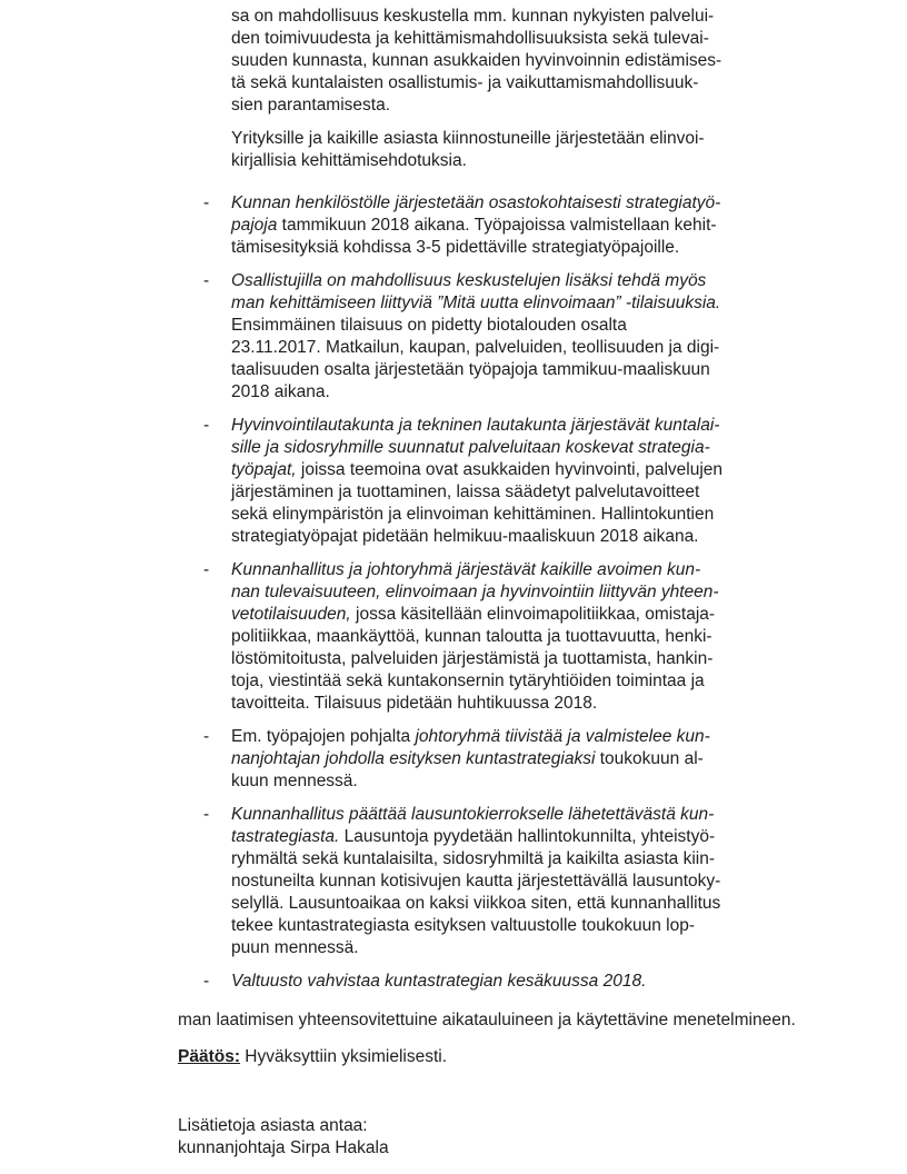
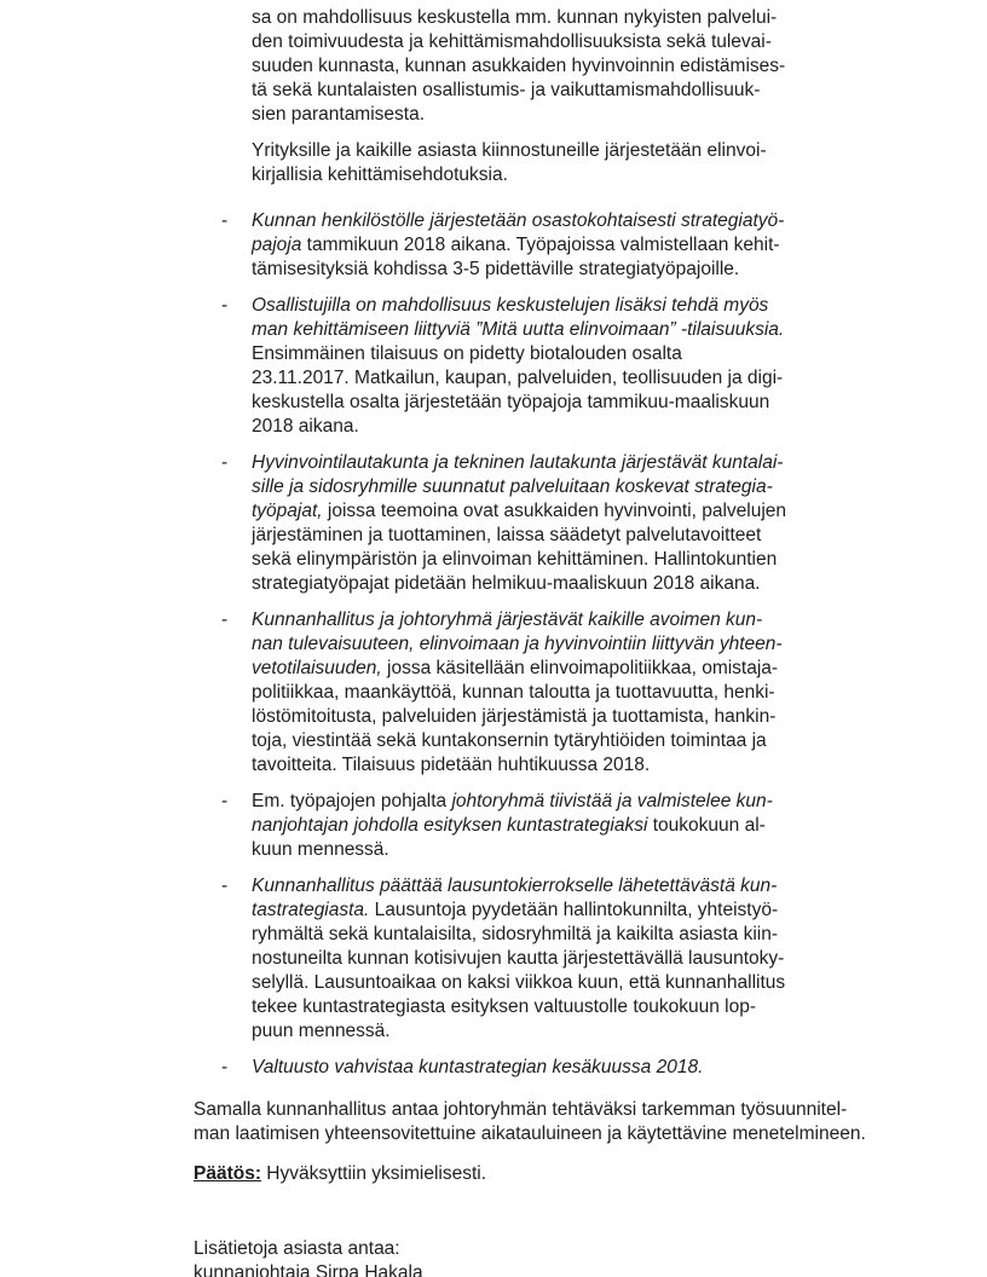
  sa on mahdollisuus keskustella mm. kunnan nykyisten palvelui-
  den toimivuudesta ja kehittämismahdollisuuksista sekä tulevai-
  suuden kunnasta, kunnan asukkaiden hyvinvoinnin edistämises-
  tä sekä kuntalaisten osallistumis- ja vaikuttamismahdollisuuk-
  sien parantamisesta.
  Yrityksille ja kaikille asiasta kiinnostuneille järjestetään elinvoi-
  kirjallisia kehittämisehdotuksia.
  -
  Kunnan henkilöstölle järjestetään osastokohtaisesti strategiatyö-
  pajoja tammikuun 2018 aikana. Työpajoissa valmistellaan kehit-
  tämisesityksiä kohdissa 3-5 pidettäville strategiatyöpajoille.
  -
  Osallistujilla on mahdollisuus keskustelujen lisäksi tehdä myös
  man kehittämiseen liittyviä ”Mitä uutta elinvoimaan” -tilaisuuksia.
  Ensimmäinen tilaisuus on pidetty biotalouden osalta
  23.11.2017. Matkailun, kaupan, palveluiden, teollisuuden ja digi-
- taalisuuden osalta järjestetään työpajoja tammikuu-maaliskuun
+ keskustella osalta järjestetään työpajoja tammikuu-maaliskuun
  2018 aikana.
  -
  Hyvinvointilautakunta ja tekninen lautakunta järjestävät kuntalai-
  sille ja sidosryhmille suunnatut palveluitaan koskevat strategia-
  työpajat, joissa teemoina ovat asukkaiden hyvinvointi, palvelujen
  järjestäminen ja tuottaminen, laissa säädetyt palvelutavoitteet
  sekä elinympäristön ja elinvoiman kehittäminen. Hallintokuntien
  strategiatyöpajat pidetään helmikuu-maaliskuun 2018 aikana.
  -
  Kunnanhallitus ja johtoryhmä järjestävät kaikille avoimen kun-
  nan tulevaisuuteen, elinvoimaan ja hyvinvointiin liittyvän yhteen-
  vetotilaisuuden, jossa käsitellään elinvoimapolitiikkaa, omistaja-
  politiikkaa, maankäyttöä, kunnan taloutta ja tuottavuutta, henki-
  löstömitoitusta, palveluiden järjestämistä ja tuottamista, hankin-
  toja, viestintää sekä kuntakonsernin tytäryhtiöiden toimintaa ja
  tavoitteita. Tilaisuus pidetään huhtikuussa 2018.
  -
  Em. työpajojen pohjalta johtoryhmä tiivistää ja valmistelee kun-
  nanjohtajan johdolla esityksen kuntastrategiaksi toukokuun al-
  kuun mennessä.
  -
  Kunnanhallitus päättää lausuntokierrokselle lähetettävästä kun-
  tastrategiasta. Lausuntoja pyydetään hallintokunnilta, yhteistyö-
  ryhmältä sekä kuntalaisilta, sidosryhmiltä ja kaikilta asiasta kiin-
  nostuneilta kunnan kotisivujen kautta järjestettävällä lausuntoky-
- selyllä. Lausuntoaikaa on kaksi viikkoa siten, että kunnanhallitus
+ selyllä. Lausuntoaikaa on kaksi viikkoa kuun, että kunnanhallitus
  tekee kuntastrategiasta esityksen valtuustolle toukokuun lop-
  puun mennessä.
  -
  Valtuusto vahvistaa kuntastrategian kesäkuussa 2018.
+ Samalla kunnanhallitus antaa johtoryhmän tehtäväksi tarkemman työsuunnitel-
  man laatimisen yhteensovitettuine aikatauluineen ja käytettävine menetelmineen.
  Päätös: Hyväksyttiin yksimielisesti.
  Lisätietoja asiasta antaa:
  kunnanjohtaja Sirpa Hakala
